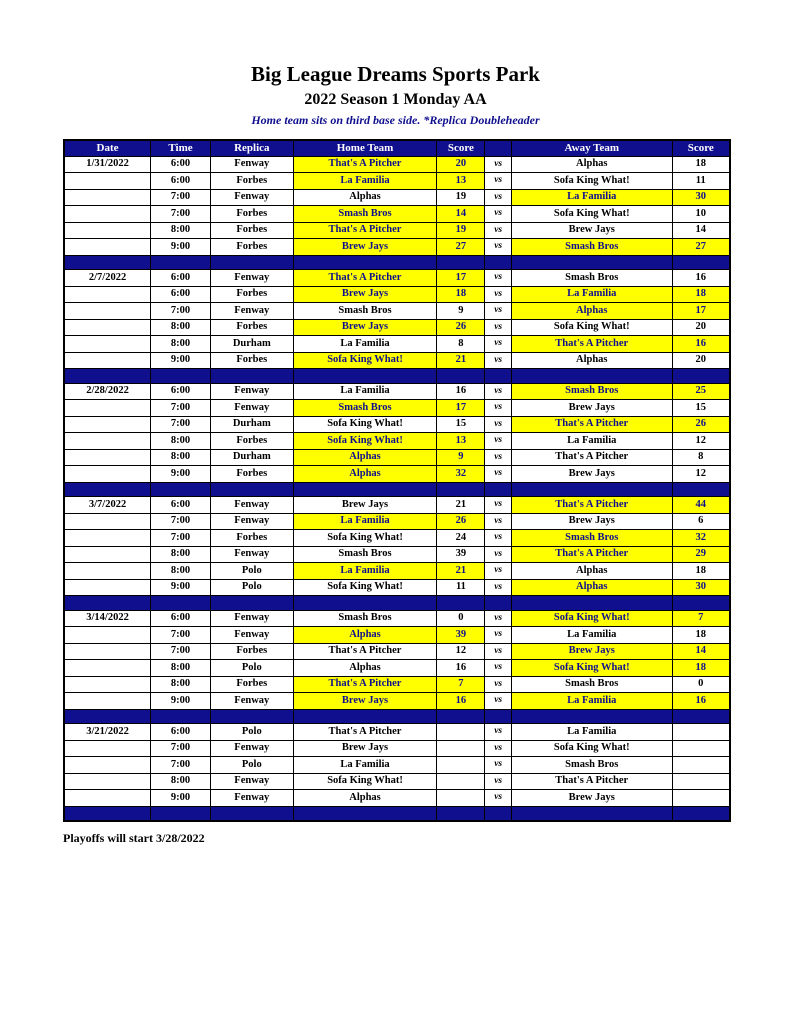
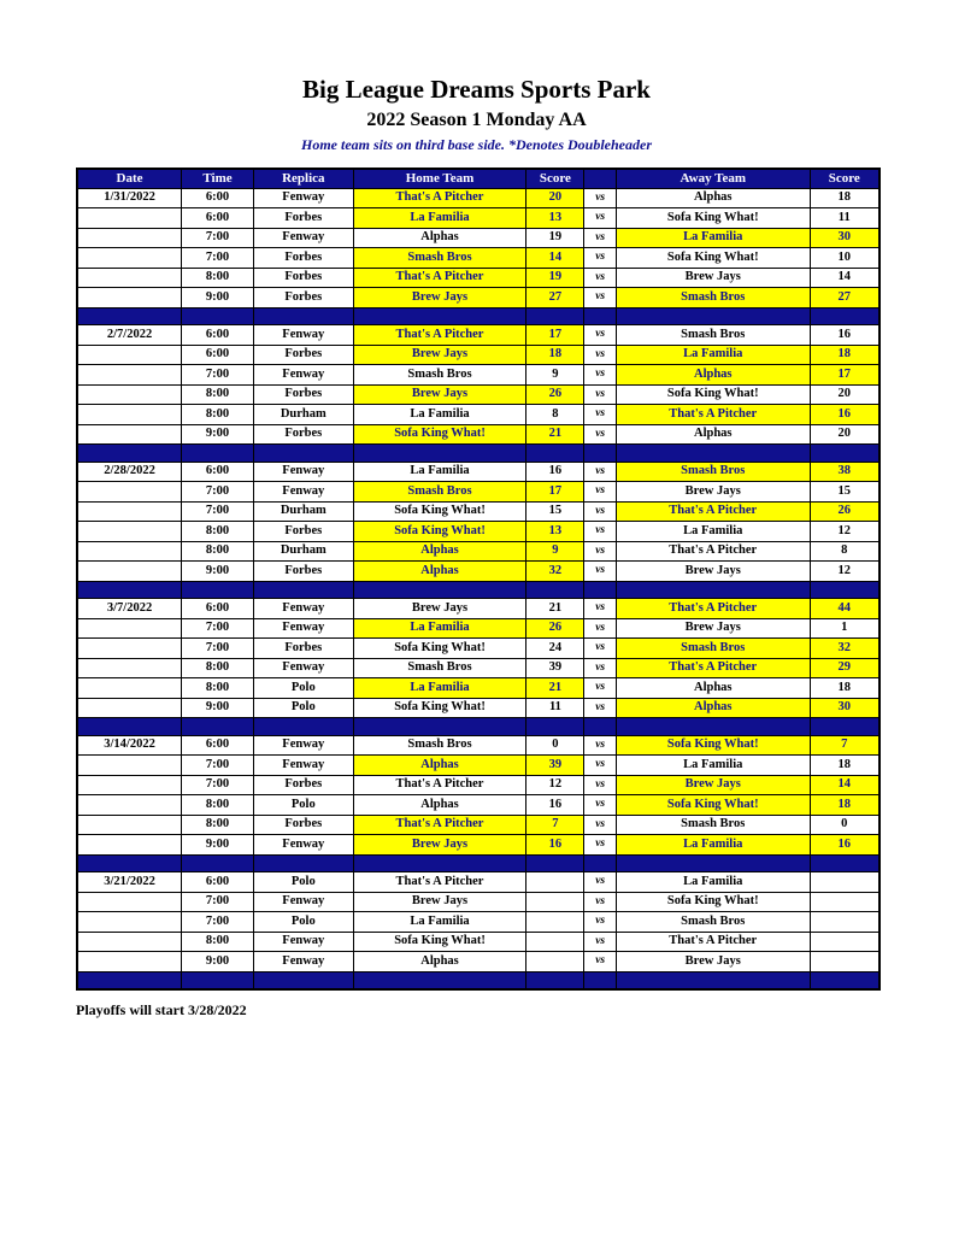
  Big League Dreams Sports Park
  2022 Season 1 Monday AA
- Home team sits on third base side. *Replica Doubleheader
+ Home team sits on third base side. *Denotes Doubleheader
  Date	Time	Replica	Home Team	Score		Away Team	Score
  1/31/2022	6:00	Fenway	That's A Pitcher	20	vs	Alphas	18
  	6:00	Forbes	La Familia	13	vs	Sofa King What!	11
  	7:00	Fenway	Alphas	19	vs	La Familia	30
  	7:00	Forbes	Smash Bros	14	vs	Sofa King What!	10
  	8:00	Forbes	That's A Pitcher	19	vs	Brew Jays	14
  	9:00	Forbes	Brew Jays	27	vs	Smash Bros	27
  2/7/2022	6:00	Fenway	That's A Pitcher	17	vs	Smash Bros	16
  	6:00	Forbes	Brew Jays	18	vs	La Familia	18
  	7:00	Fenway	Smash Bros	9	vs	Alphas	17
  	8:00	Forbes	Brew Jays	26	vs	Sofa King What!	20
  	8:00	Durham	La Familia	8	vs	That's A Pitcher	16
  	9:00	Forbes	Sofa King What!	21	vs	Alphas	20
- 2/28/2022	6:00	Fenway	La Familia	16	vs	Smash Bros	25
+ 2/28/2022	6:00	Fenway	La Familia	16	vs	Smash Bros	38
  	7:00	Fenway	Smash Bros	17	vs	Brew Jays	15
  	7:00	Durham	Sofa King What!	15	vs	That's A Pitcher	26
  	8:00	Forbes	Sofa King What!	13	vs	La Familia	12
  	8:00	Durham	Alphas	9	vs	That's A Pitcher	8
  	9:00	Forbes	Alphas	32	vs	Brew Jays	12
  3/7/2022	6:00	Fenway	Brew Jays	21	vs	That's A Pitcher	44
- 	7:00	Fenway	La Familia	26	vs	Brew Jays	6
+ 	7:00	Fenway	La Familia	26	vs	Brew Jays	1
  	7:00	Forbes	Sofa King What!	24	vs	Smash Bros	32
  	8:00	Fenway	Smash Bros	39	vs	That's A Pitcher	29
  	8:00	Polo	La Familia	21	vs	Alphas	18
  	9:00	Polo	Sofa King What!	11	vs	Alphas	30
  3/14/2022	6:00	Fenway	Smash Bros	0	vs	Sofa King What!	7
  	7:00	Fenway	Alphas	39	vs	La Familia	18
  	7:00	Forbes	That's A Pitcher	12	vs	Brew Jays	14
  	8:00	Polo	Alphas	16	vs	Sofa King What!	18
  	8:00	Forbes	That's A Pitcher	7	vs	Smash Bros	0
  	9:00	Fenway	Brew Jays	16	vs	La Familia	16
  3/21/2022	6:00	Polo	That's A Pitcher		vs	La Familia
  	7:00	Fenway	Brew Jays		vs	Sofa King What!
  	7:00	Polo	La Familia		vs	Smash Bros
  	8:00	Fenway	Sofa King What!		vs	That's A Pitcher
  	9:00	Fenway	Alphas		vs	Brew Jays
  Playoffs will start 3/28/2022
